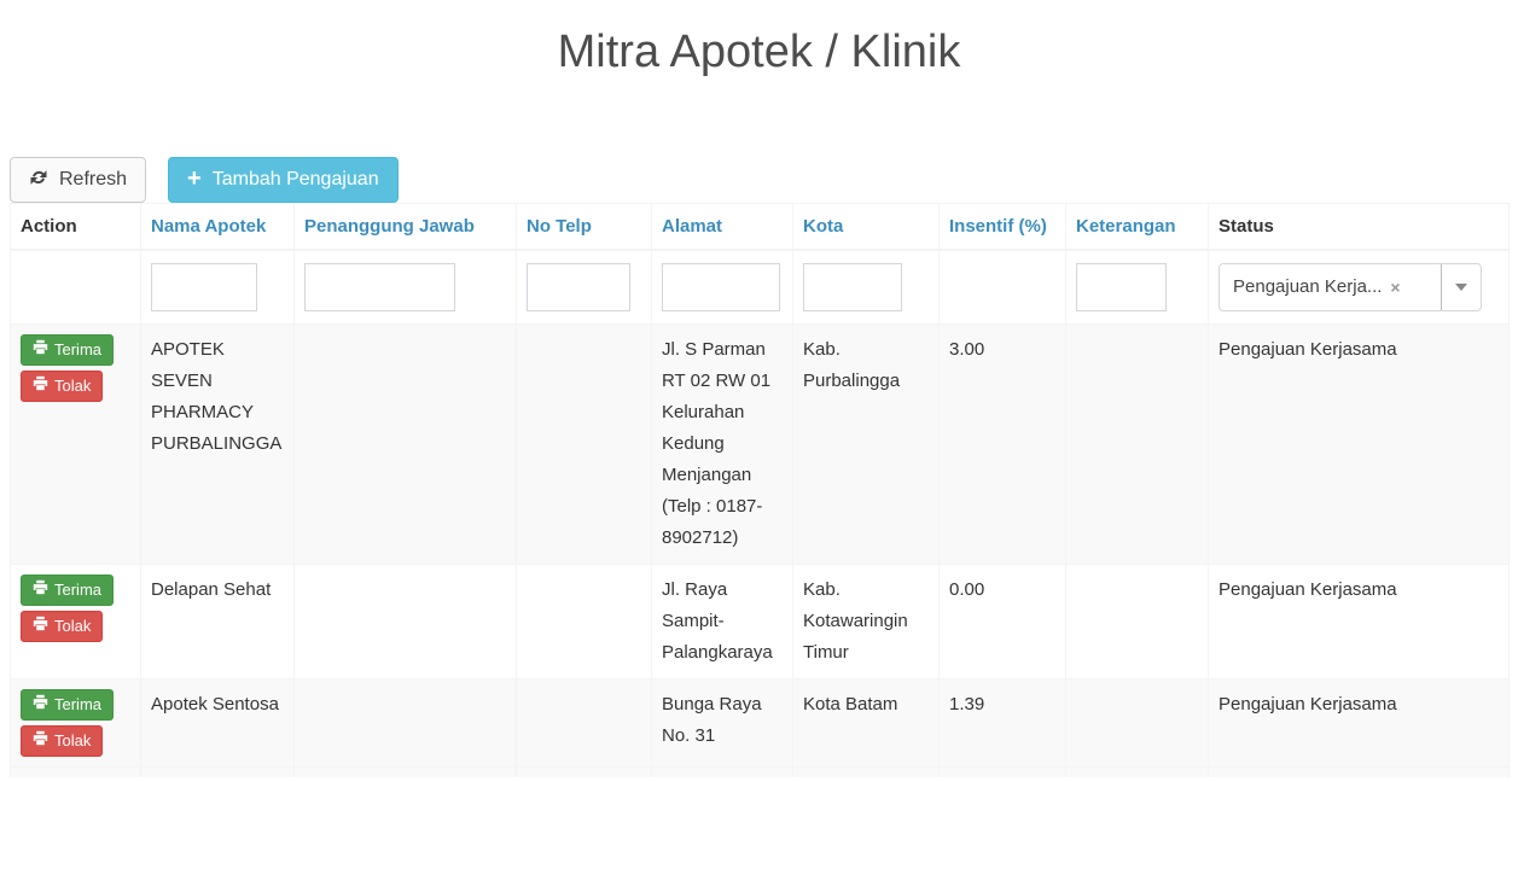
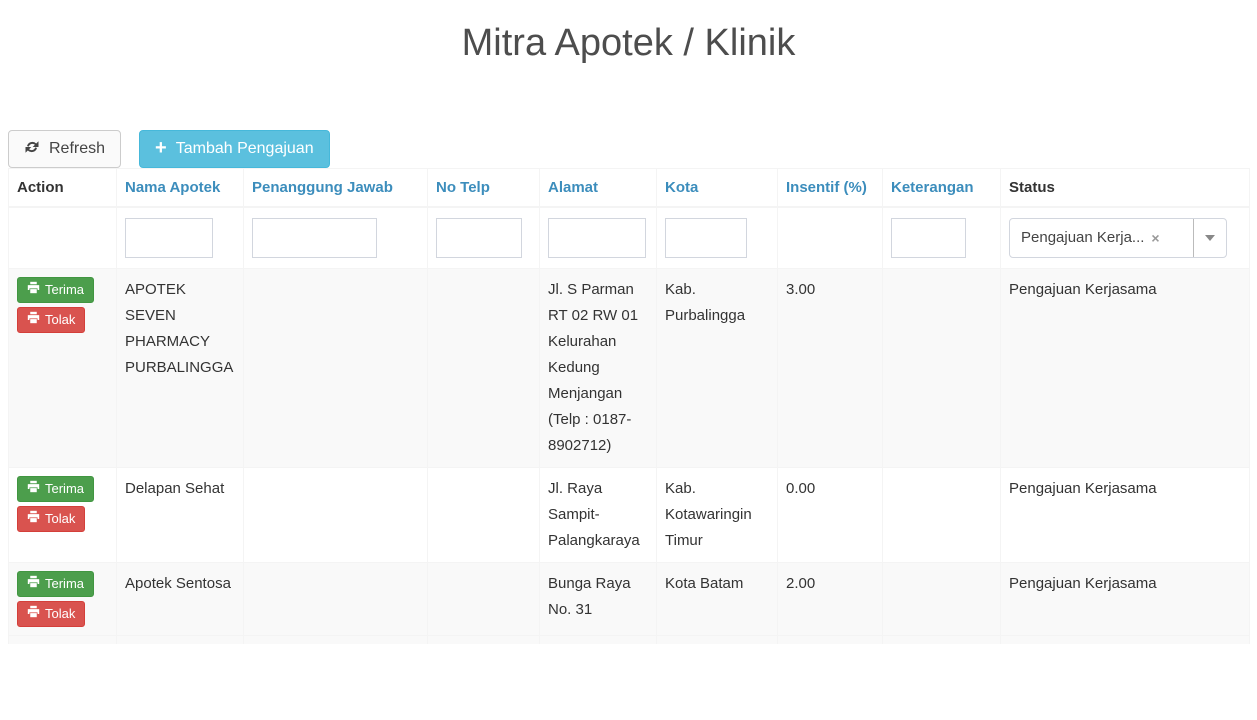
  Mitra Apotek / Klinik
  Refresh
  +
  Tambah Pengajuan
  Action	Nama Apotek	Penanggung Jawab	No Telp	Alamat	Kota	Insentif (%)	Keterangan	Status
  								Pengajuan Kerja... ×
  Terima Tolak	APOTEK SEVEN PHARMACY PURBALINGGA			Jl. S Parman RT 02 RW 01 Kelurahan Kedung Menjangan (Telp : 0187-8902712)	Kab. Purbalingga	3.00		Pengajuan Kerjasama
  Terima Tolak	Delapan Sehat			Jl. Raya Sampit-Palangkaraya	Kab. Kotawaringin Timur	0.00		Pengajuan Kerjasama
- Terima Tolak	Apotek Sentosa			Bunga Raya No. 31	Kota Batam	1.39		Pengajuan Kerjasama
+ Terima Tolak	Apotek Sentosa			Bunga Raya No. 31	Kota Batam	2.00		Pengajuan Kerjasama
